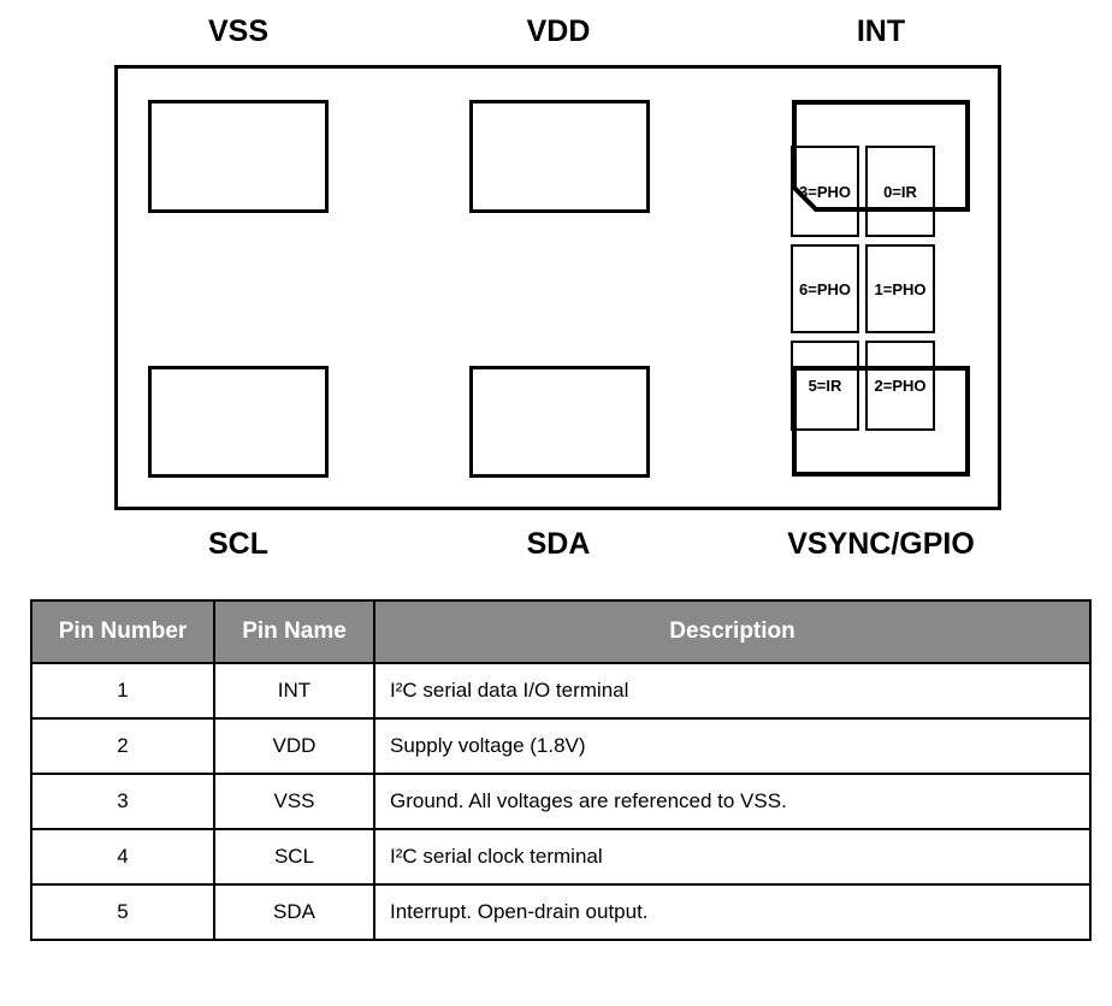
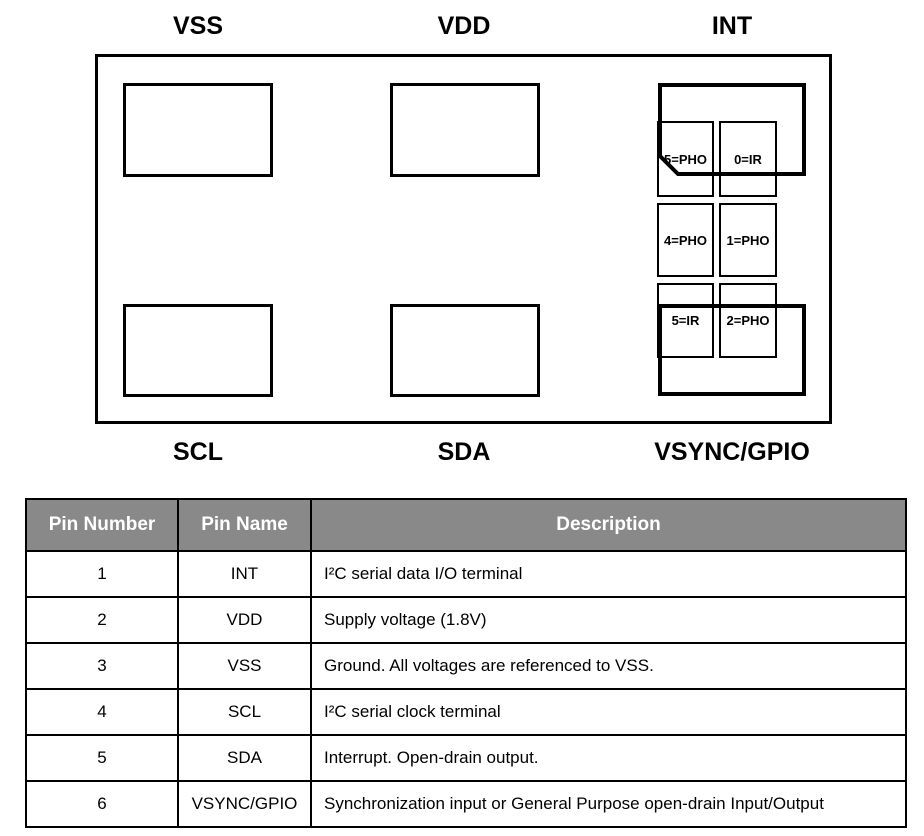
  VSS
  VDD
  INT
- 3=PHO
+ 5=PHO
  0=IR
- 6=PHO
+ 4=PHO
  1=PHO
  5=IR
  2=PHO
  SCL
  SDA
  VSYNC/GPIO
  Pin Number	Pin Name	Description
  1	INT	I²C serial data I/O terminal
  2	VDD	Supply voltage (1.8V)
  3	VSS	Ground. All voltages are referenced to VSS.
  4	SCL	I²C serial clock terminal
  5	SDA	Interrupt. Open-drain output.
+ 6	VSYNC/GPIO	Synchronization input or General Purpose open-drain Input/Output
